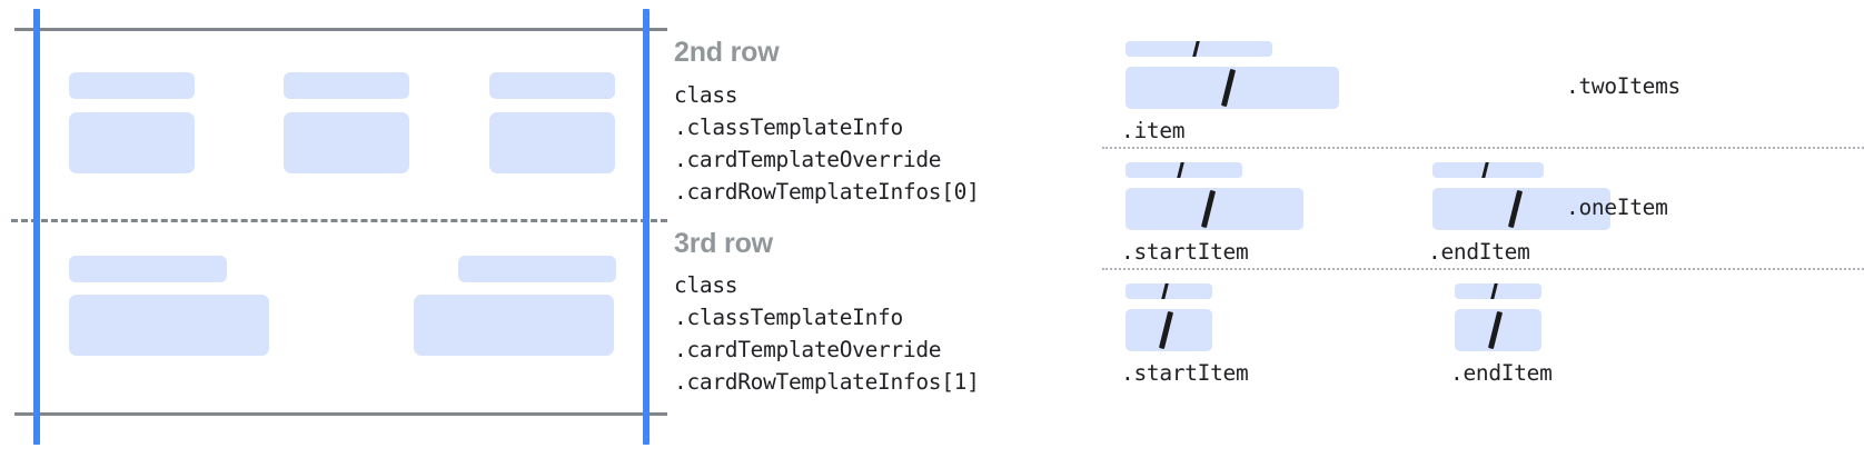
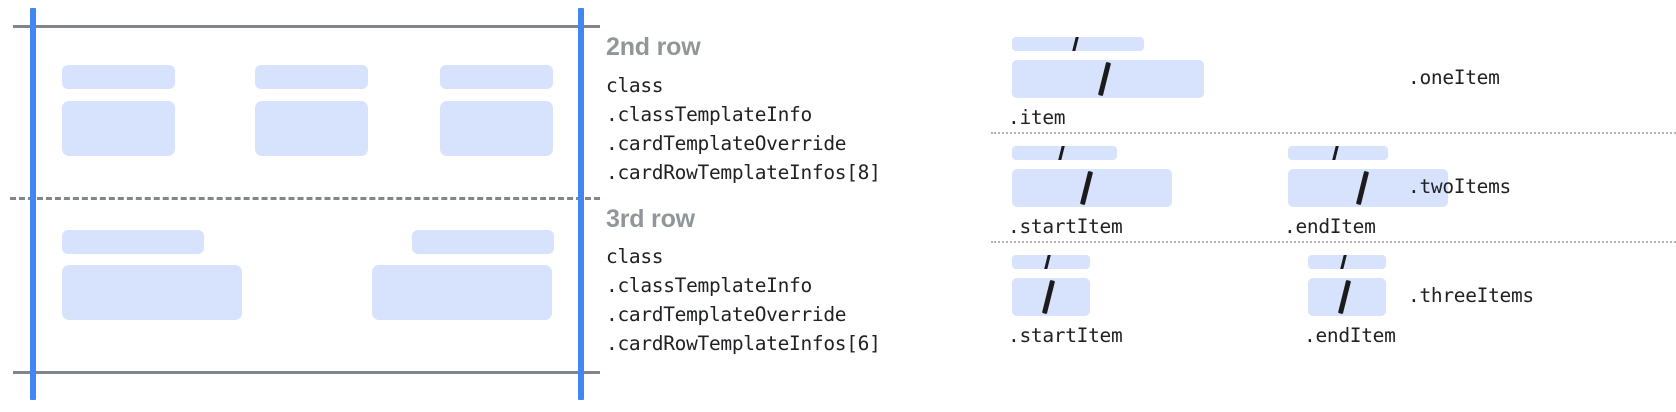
  2nd row
  class
  .classTemplateInfo
  .cardTemplateOverride
- .cardRowTemplateInfos[0]
+ .cardRowTemplateInfos[8]
  3rd row
  class
  .classTemplateInfo
  .cardTemplateOverride
- .cardRowTemplateInfos[1]
+ .cardRowTemplateInfos[6]
  .item
- .twoItems
+ .oneItem
  .startItem
  .endItem
- .oneItem
+ .twoItems
  .startItem
  .endItem
+ .threeItems
